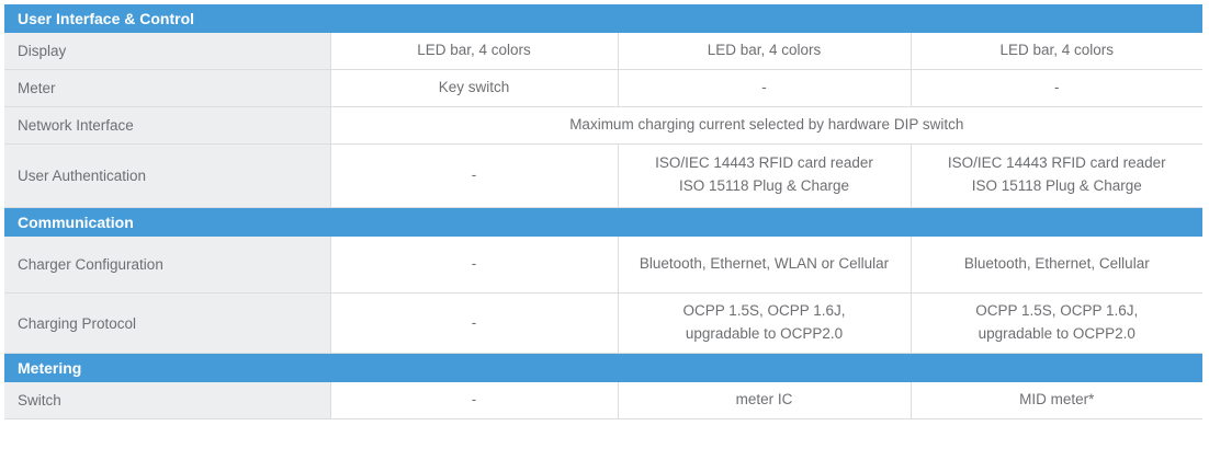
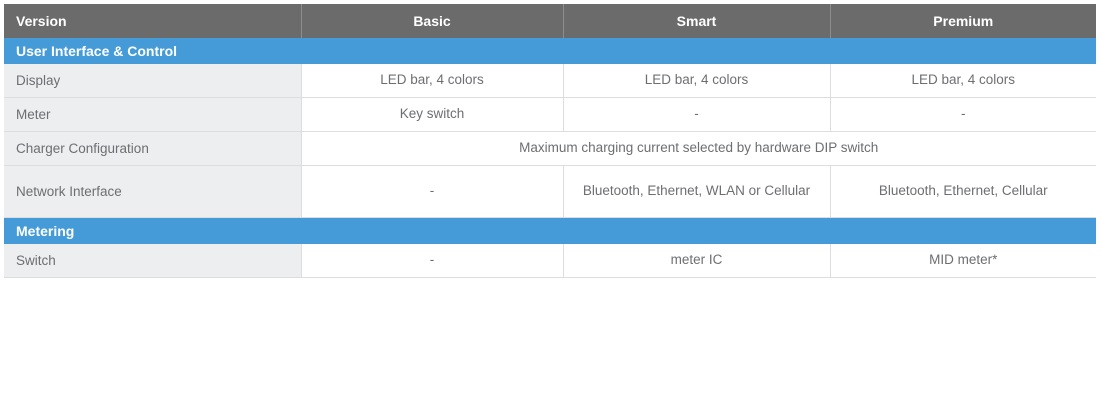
+ Version	Basic	Smart	Premium
  User Interface & Control
  Display	LED bar, 4 colors	LED bar, 4 colors	LED bar, 4 colors
  Meter	Key switch	-	-
- Network Interface	Maximum charging current selected by hardware DIP switch
+ Charger Configuration	Maximum charging current selected by hardware DIP switch
- User Authentication	-	ISO/IEC 14443 RFID card reader ISO 15118 Plug & Charge	ISO/IEC 14443 RFID card reader ISO 15118 Plug & Charge
- Communication
- Charger Configuration	-	Bluetooth, Ethernet, WLAN or Cellular	Bluetooth, Ethernet, Cellular
+ Network Interface	-	Bluetooth, Ethernet, WLAN or Cellular	Bluetooth, Ethernet, Cellular
- Charging Protocol	-	OCPP 1.5S, OCPP 1.6J, upgradable to OCPP2.0	OCPP 1.5S, OCPP 1.6J, upgradable to OCPP2.0
  Metering
  Switch	-	meter IC	MID meter*
